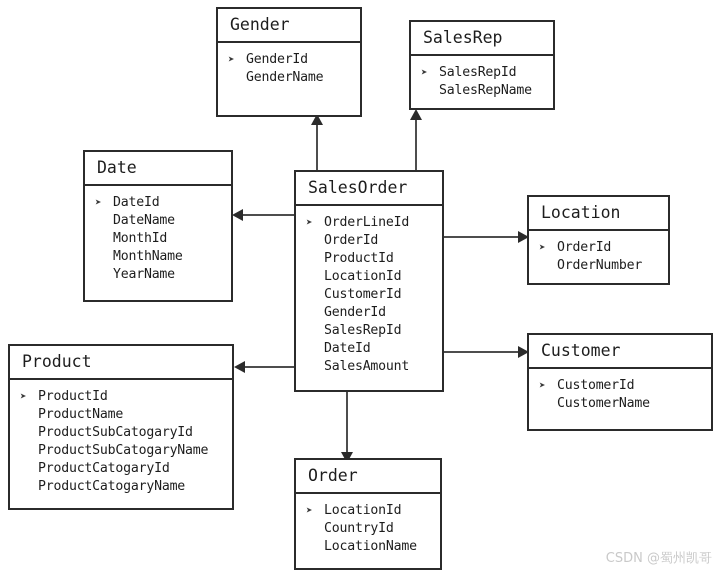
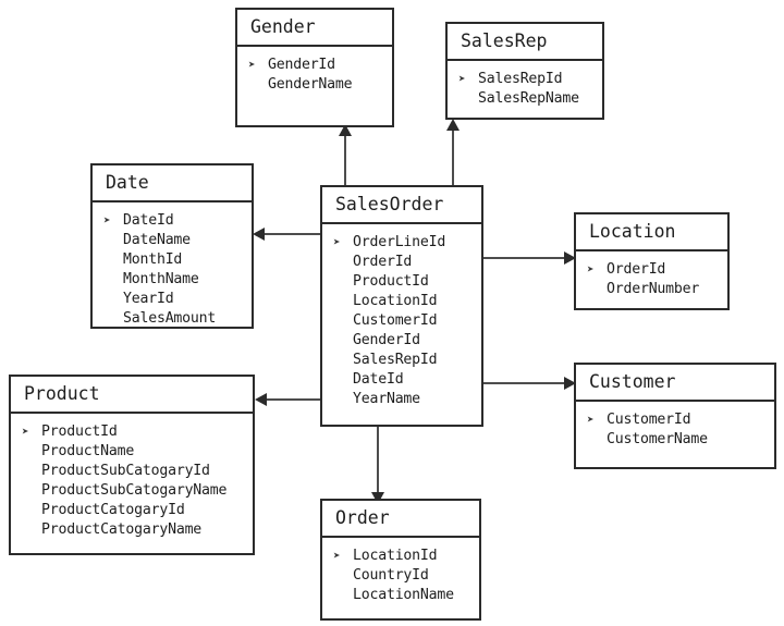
  Gender
  GenderId
  GenderName
  SalesRep
  SalesRepId
  SalesRepName
  Date
  DateId
  DateName
  MonthId
  MonthName
+ YearId
- YearName
+ SalesAmount
  SalesOrder
  OrderLineId
  OrderId
  ProductId
  LocationId
  CustomerId
  GenderId
  SalesRepId
  DateId
- SalesAmount
+ YearName
  Location
  OrderId
  OrderNumber
  Customer
  CustomerId
  CustomerName
  Product
  ProductId
  ProductName
  ProductSubCatogaryId
  ProductSubCatogaryName
  ProductCatogaryId
  ProductCatogaryName
  Order
  LocationId
  CountryId
  LocationName
- CSDN @蜀州凯哥
